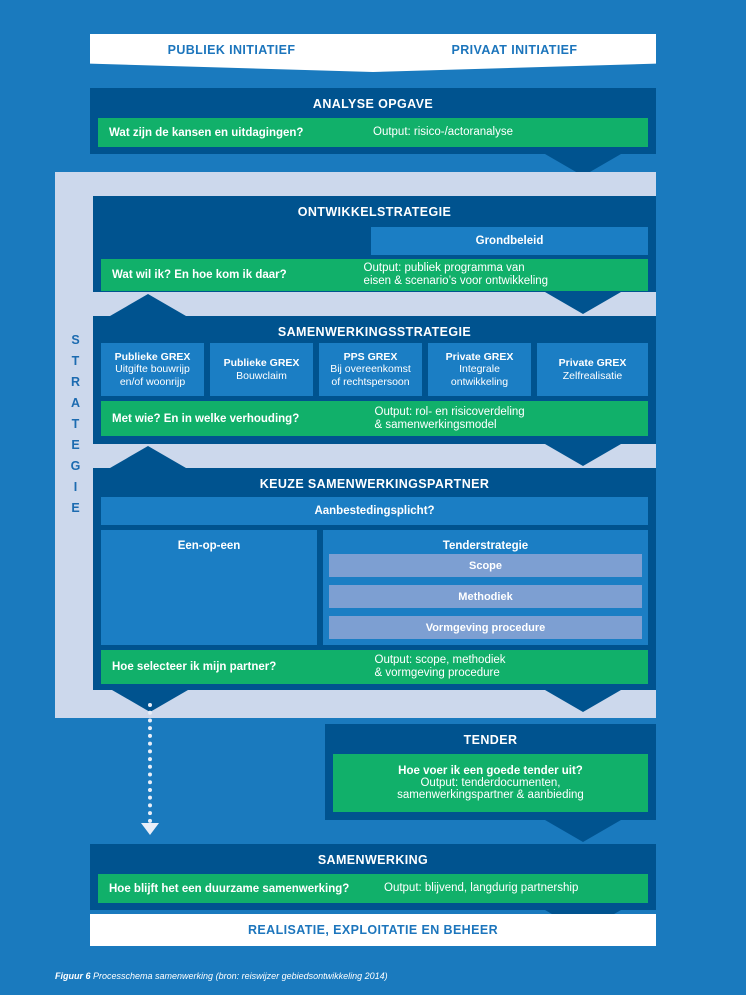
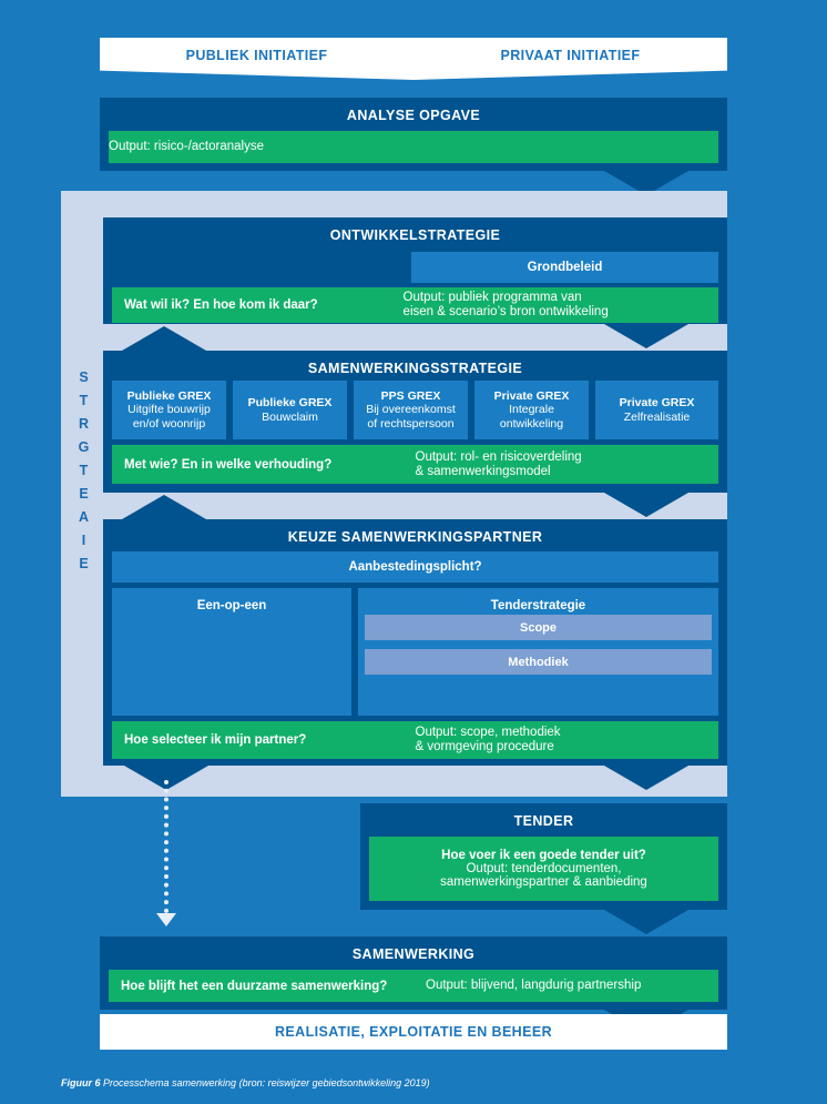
  PUBLIEK INITIATIEF
  PRIVAAT INITIATIEF
  ANALYSE OPGAVE
- Wat zijn de kansen en uitdagingen?
  Output: risico-/actoranalyse
  S
  T
  R
- A
+ G
  T
  E
- G
+ A
  I
  E
  ONTWIKKELSTRATEGIE
  Grondbeleid
  Wat wil ik? En hoe kom ik daar?
  Output: publiek programma van
- eisen & scenario’s voor ontwikkeling
+ eisen & scenario’s bron ontwikkeling
  SAMENWERKINGSSTRATEGIE
  Publieke GREX
  Uitgifte bouwrijp
  en/of woonrijp
  Publieke GREX
  Bouwclaim
  PPS GREX
  Bij overeenkomst
  of rechtspersoon
  Private GREX
  Integrale
  ontwikkeling
  Private GREX
  Zelfrealisatie
  Met wie? En in welke verhouding?
  Output: rol- en risicoverdeling
  & samenwerkingsmodel
  KEUZE SAMENWERKINGSPARTNER
  Aanbestedingsplicht?
  Een-op-een
  Tenderstrategie
  Scope
  Methodiek
- Vormgeving procedure
  Hoe selecteer ik mijn partner?
  Output: scope, methodiek
  & vormgeving procedure
  TENDER
  Hoe voer ik een goede tender uit?
  Output: tenderdocumenten,
  samenwerkingspartner & aanbieding
  SAMENWERKING
  Hoe blijft het een duurzame samenwerking?
  Output: blijvend, langdurig partnership
  REALISATIE, EXPLOITATIE EN BEHEER
- Figuur 6 Processchema samenwerking (bron: reiswijzer gebiedsontwikkeling 2014)
+ Figuur 6 Processchema samenwerking (bron: reiswijzer gebiedsontwikkeling 2019)
